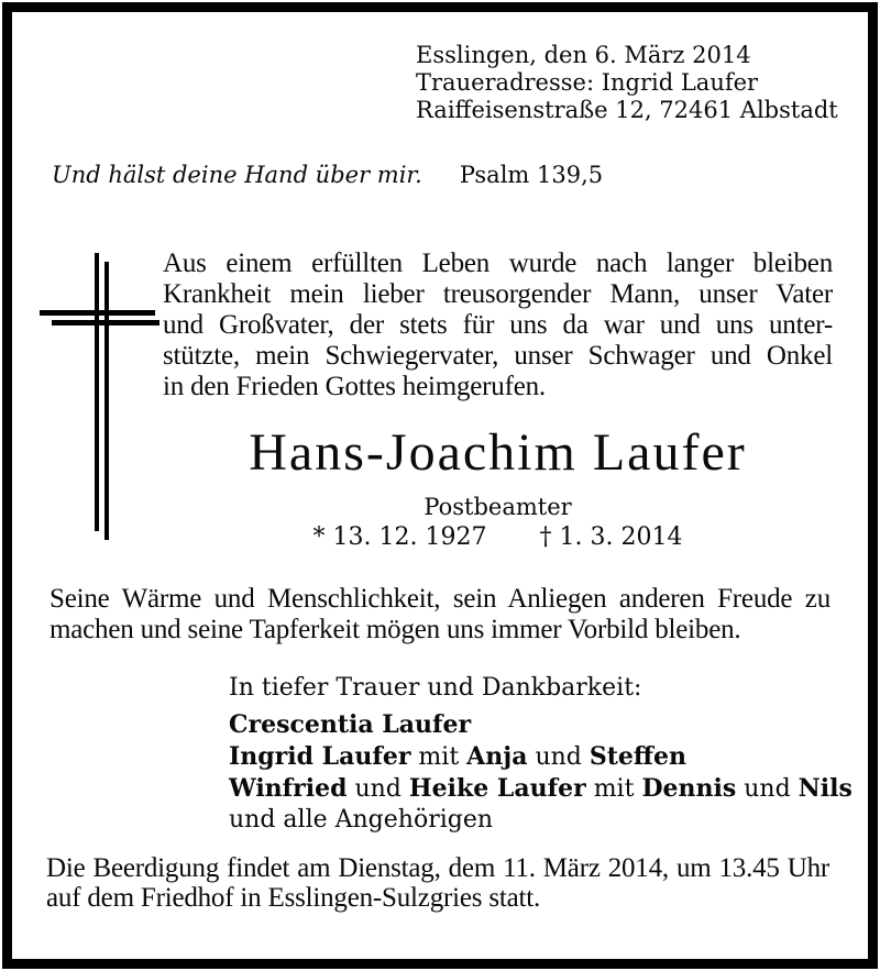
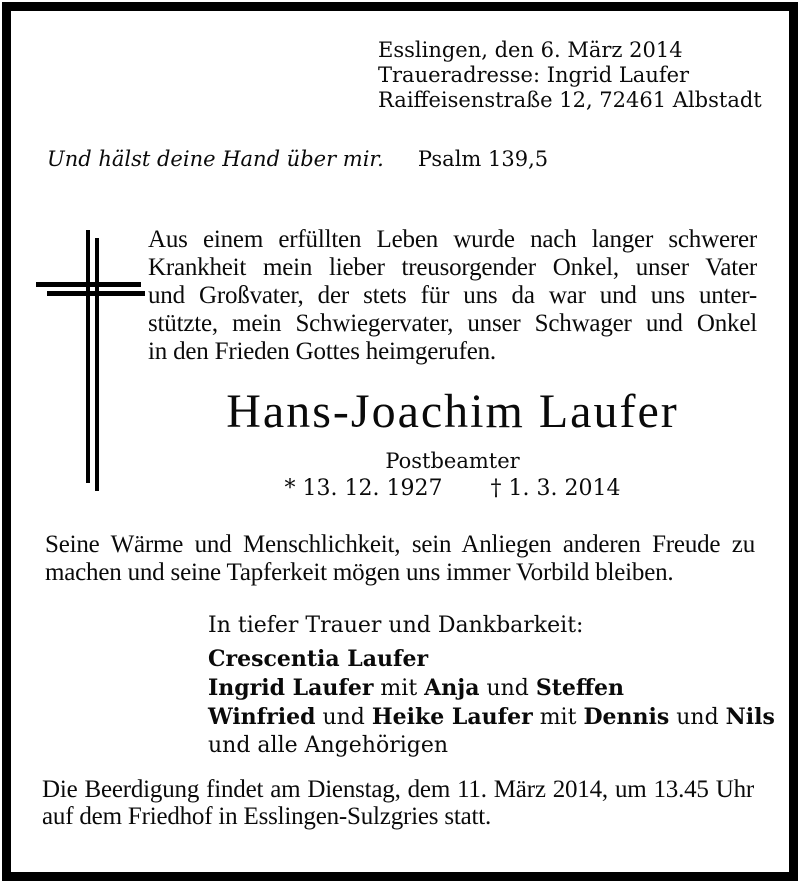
  Esslingen, den 6. März 2014
  Traueradresse: Ingrid Laufer
  Raiffeisenstraße 12, 72461 Albstadt
  Und hälst deine Hand über mir. Psalm 139,5
- Aus einem erfüllten Leben wurde nach langer bleiben
+ Aus einem erfüllten Leben wurde nach langer schwerer
- Krankheit mein lieber treusorgender Mann, unser Vater
+ Krankheit mein lieber treusorgender Onkel, unser Vater
  und Großvater, der stets für uns da war und uns unter-
  stützte, mein Schwiegervater, unser Schwager und Onkel
  in den Frieden Gottes heimgerufen.
  Hans-Joachim Laufer
  Postbeamter
  * 13. 12. 1927 † 1. 3. 2014
  Seine Wärme und Menschlichkeit, sein Anliegen anderen Freude zu
  machen und seine Tapferkeit mögen uns immer Vorbild bleiben.
  In tiefer Trauer und Dankbarkeit:
  Crescentia Laufer
  Ingrid Laufer mit Anja und Steffen
  Winfried und Heike Laufer mit Dennis und Nils
  und alle Angehörigen
  Die Beerdigung findet am Dienstag, dem 11. März 2014, um 13.45 Uhr
  auf dem Friedhof in Esslingen-Sulzgries statt.
